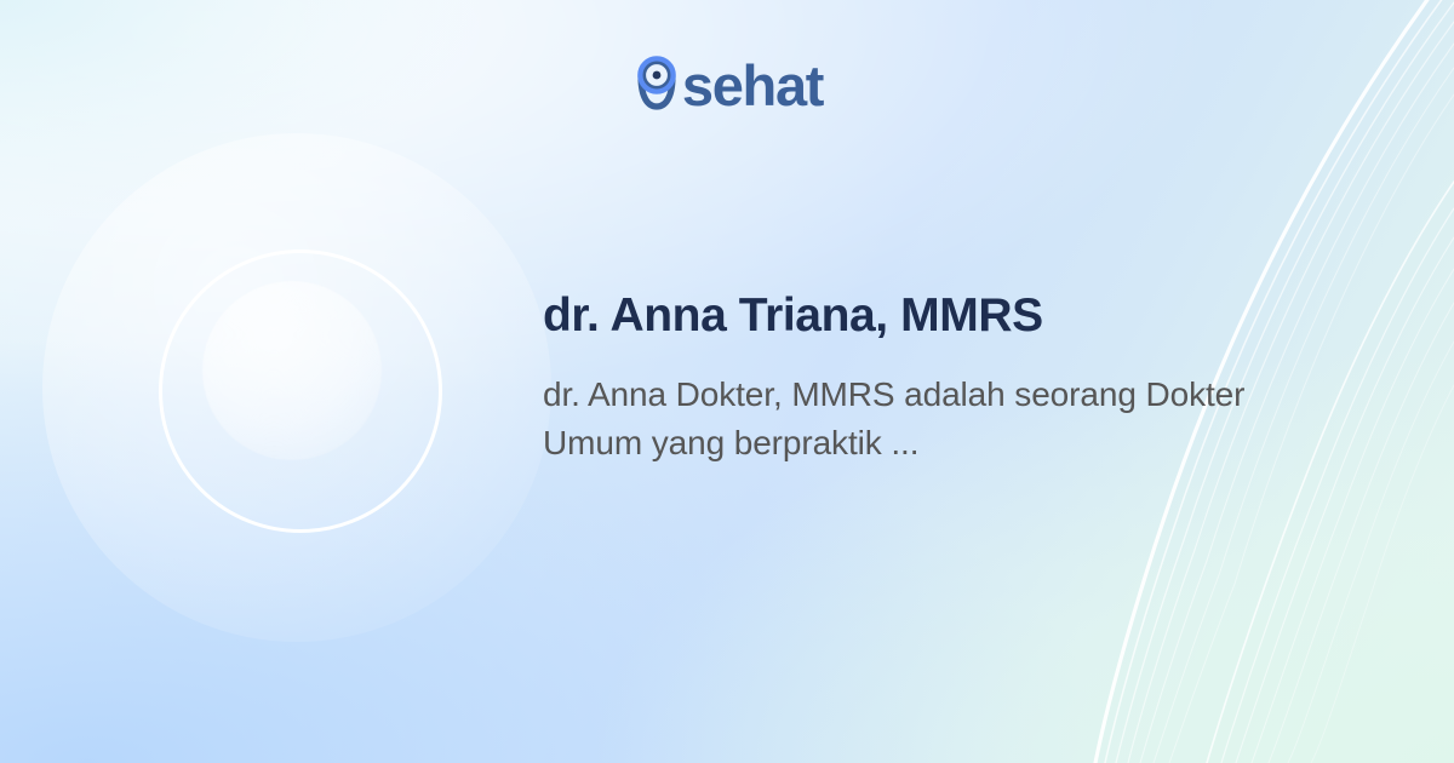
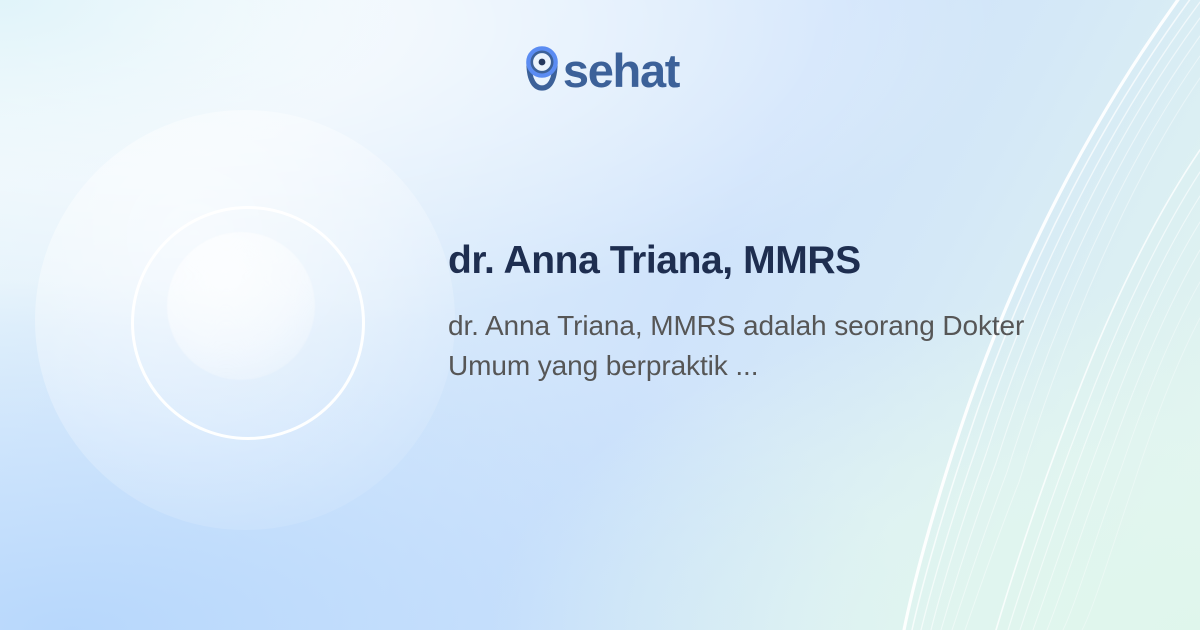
  sehat
  dr. Anna Triana, MMRS
- dr. Anna Dokter, MMRS adalah seorang Dokter Umum yang berpraktik ...
+ dr. Anna Triana, MMRS adalah seorang Dokter Umum yang berpraktik ...
